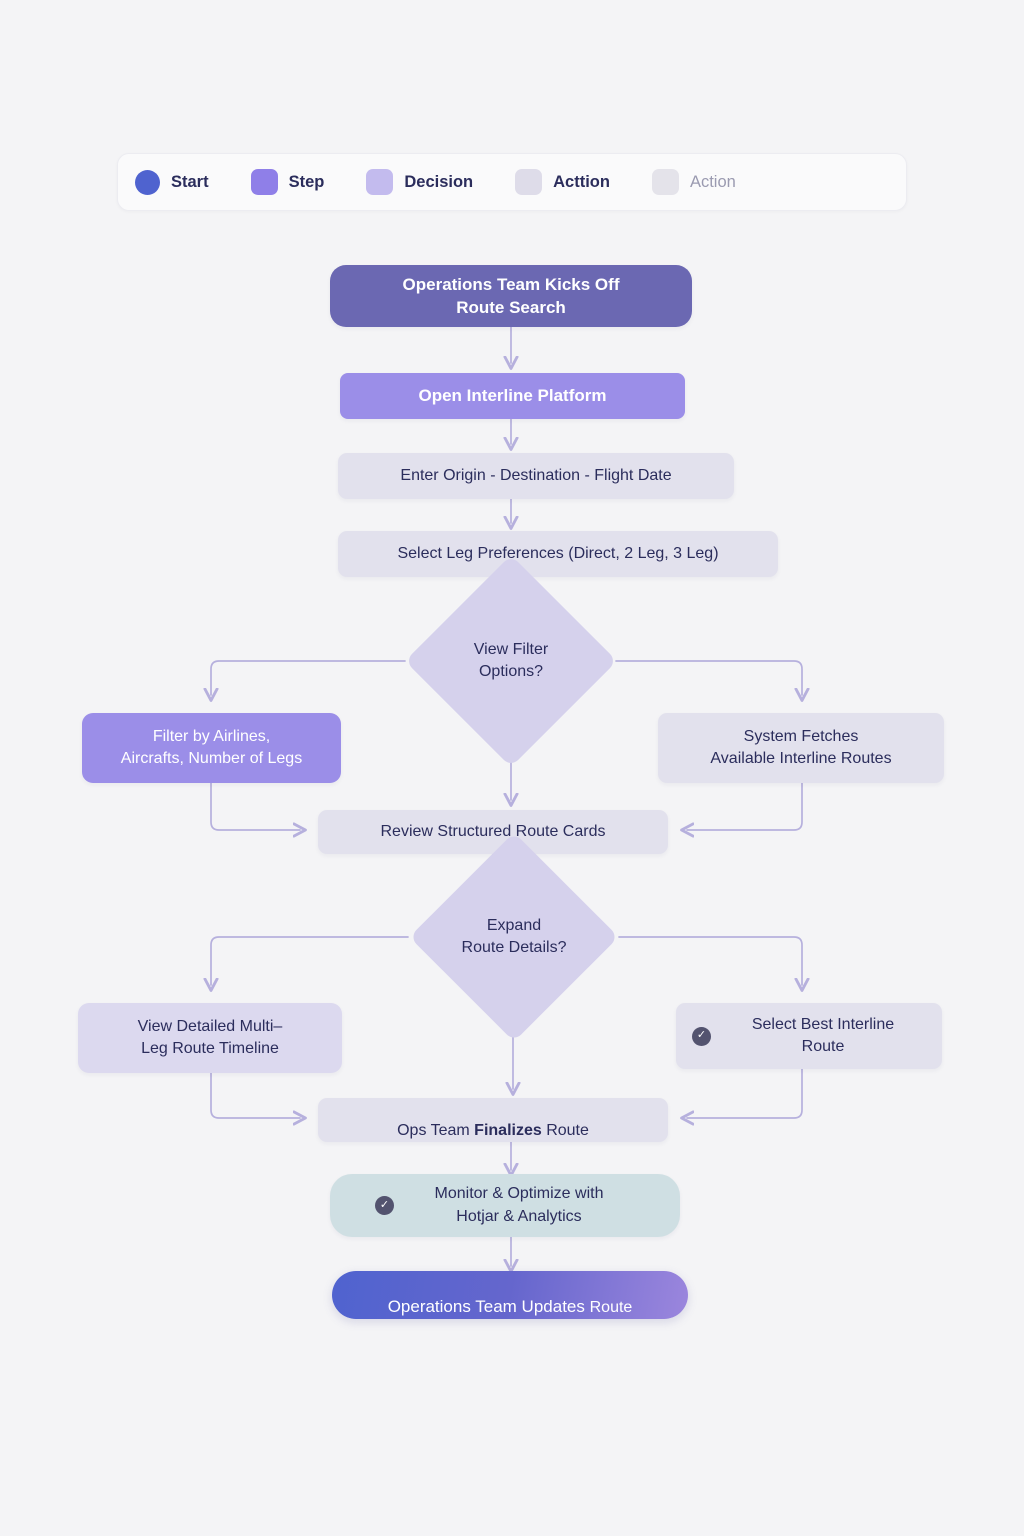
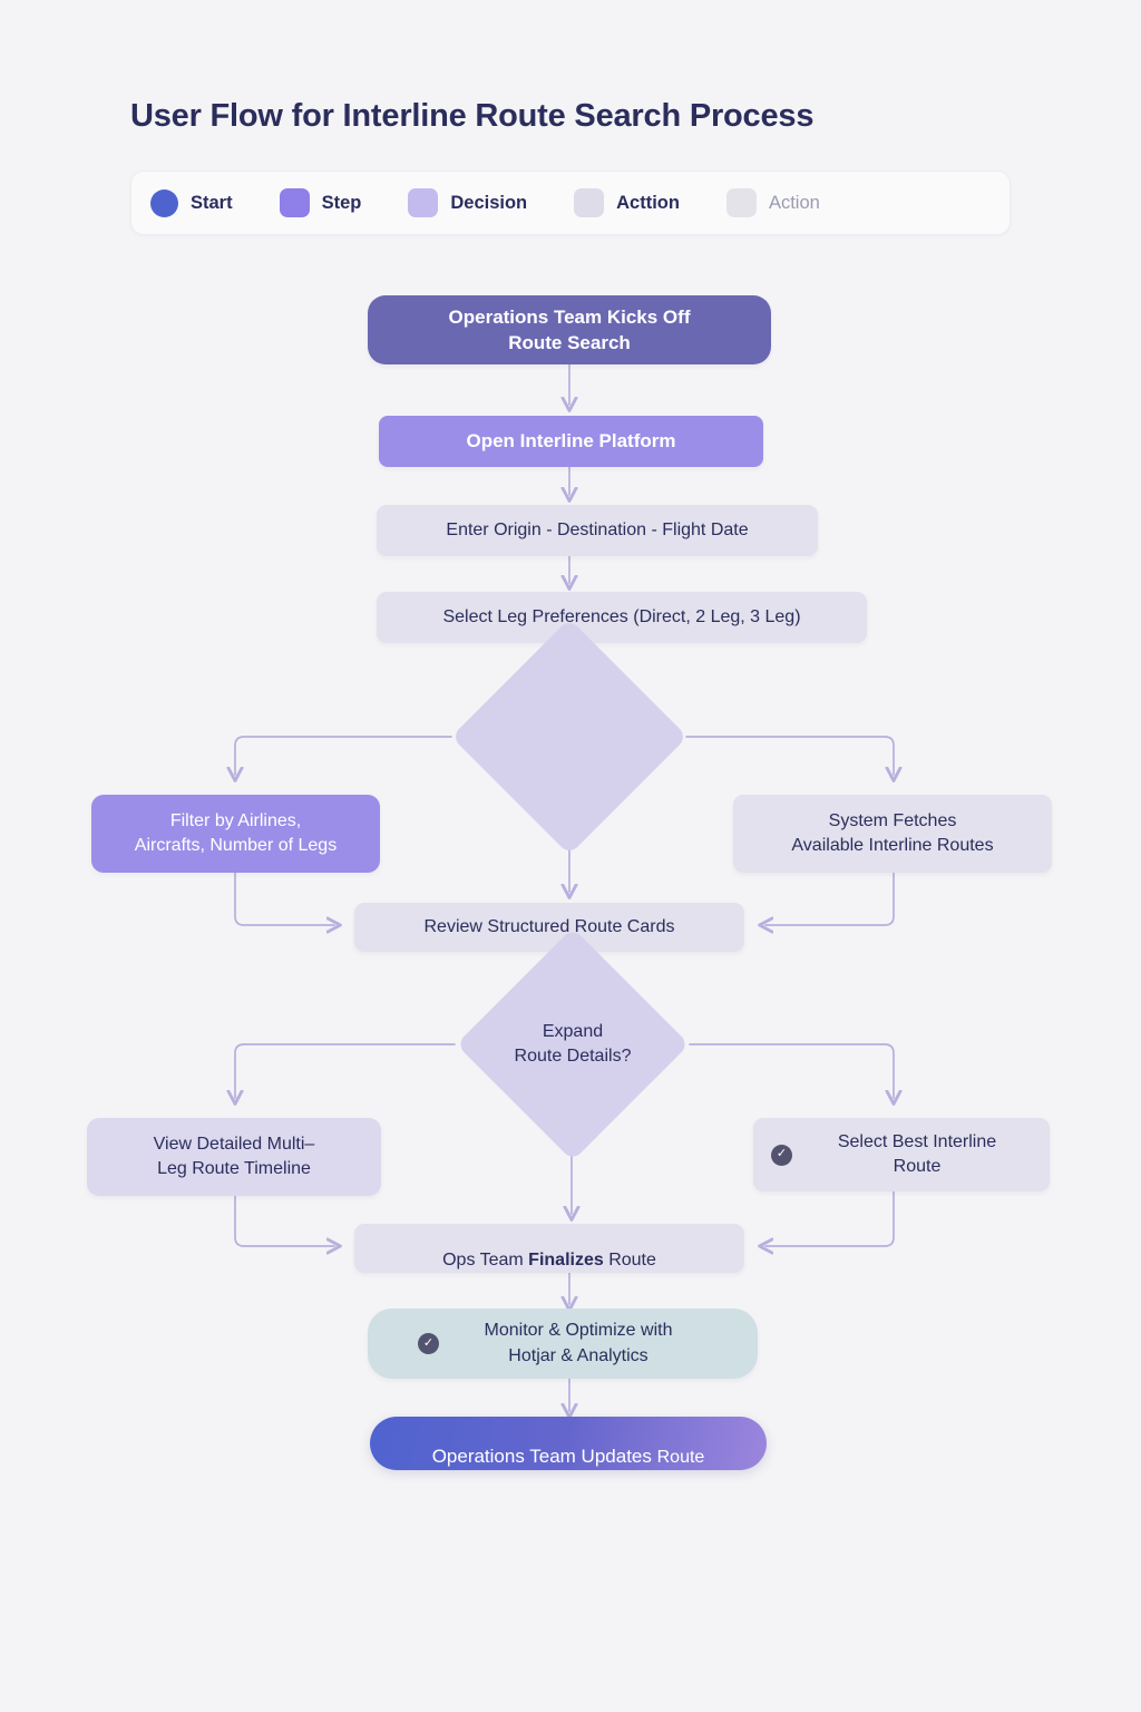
+ User Flow for Interline Route Search Process
  Start
  Step
  Decision
  Acttion
  Action
  Operations Team Kicks Off
  Route Search
  Open Interline Platform
  Enter Origin - Destination - Flight Date
  Select Leg Preferences (Direct, 2 Leg, 3 Leg)
- View Filter
- Options?
  Filter by Airlines,
  Aircrafts, Number of Legs
  System Fetches
  Available Interline Routes
  Review Structured Route Cards
  Expand
  Route Details?
  View Detailed Multi–
  Leg Route Timeline
  ✓
  Select Best Interline
  Route
  Ops Team Finalizes Route
  ✓
  Monitor & Optimize with
  Hotjar & Analytics
  Operations Team Updates Route
